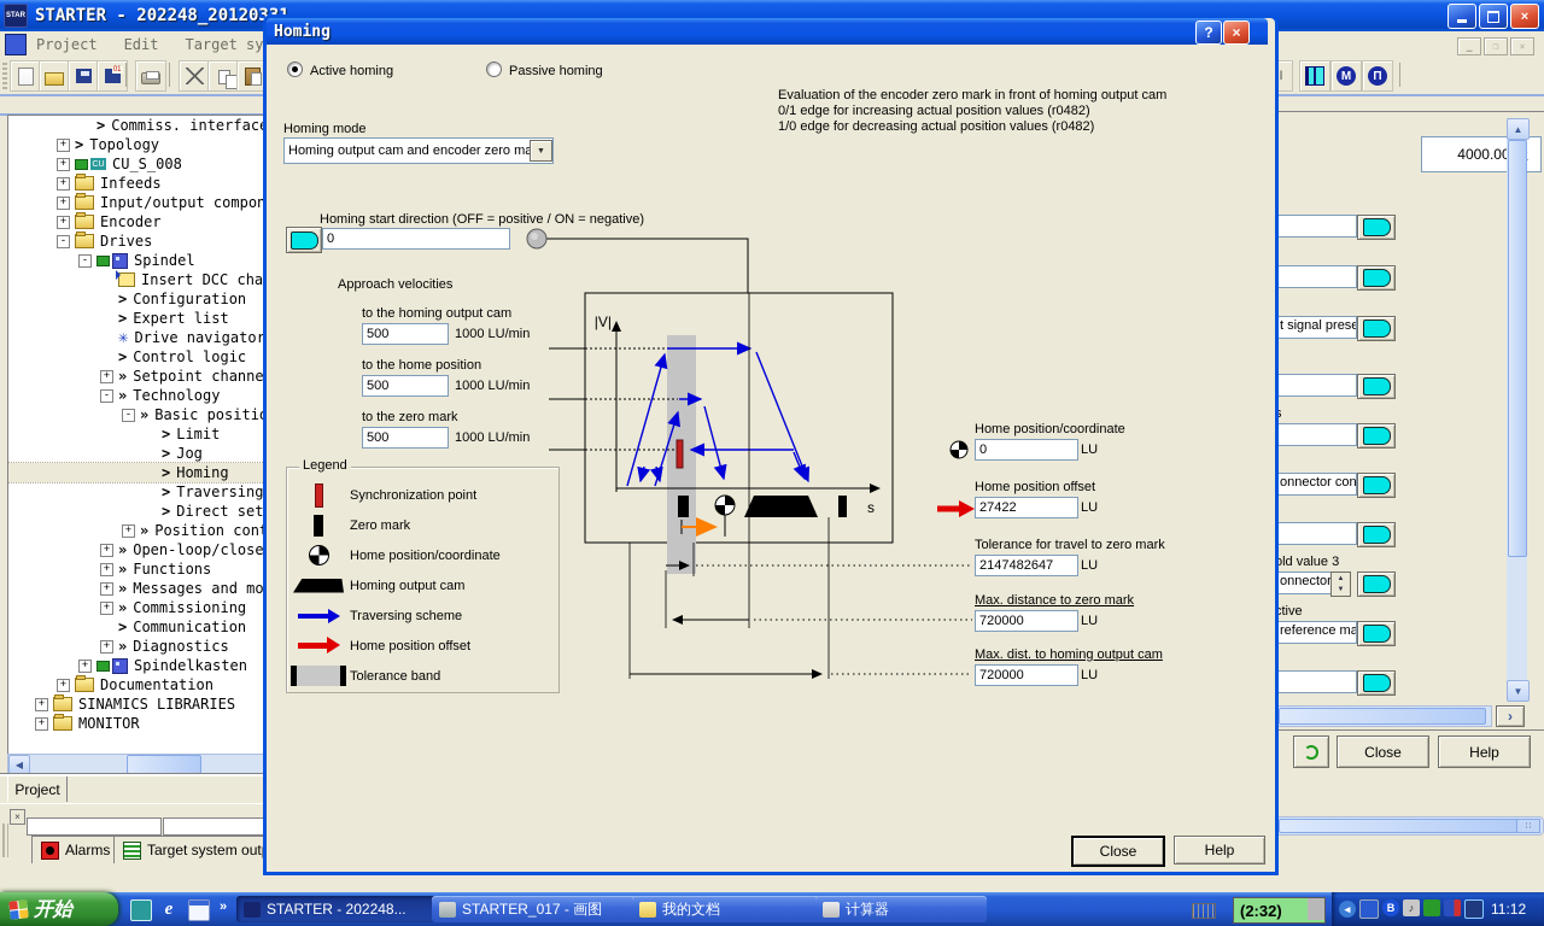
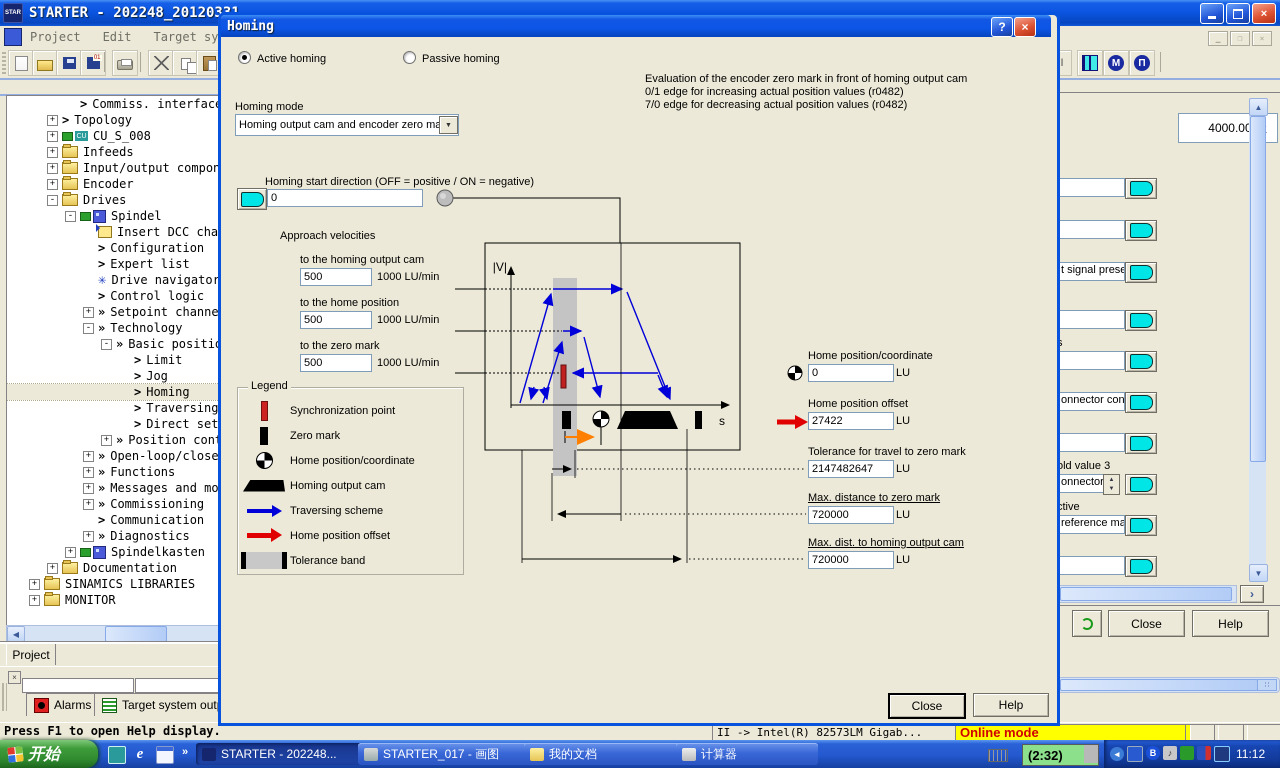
  STARTER - 202248_201203
  ×
  Project
  Edit
  ▁
  ❒
  ×
  I
  M
  Π
  >
  Commiss. interfac
  +
  >
  Topology
  +
  CU_S_008
  +
  Infeeds
  +
  Input/output compon
  +
  Encoder
  -
  Drives
  -
  Spindel
  Insert DCC cha
  >
  Configuration
  >
  Expert list
  ✳
  Drive navigator
  >
  Control logic
  +
  »
  Setpoint channe
  -
  »
  Technology
  -
  »
  Basic positi
  >
  Limit
  >
  Jog
  >
  Homing
  >
  Traversing
  >
  Direct set
  +
  »
  Position con
  +
  »
  Open-loop/close
  +
  »
  Functions
  +
  »
  Messages and mo
  +
  »
  Commissioning
  >
  Communication
  +
  »
  Diagnostics
  +
  Spindelkasten
  +
  Documentation
  +
  SINAMICS LIBRARIES
  +
  MONITOR
  ◀
  Project
  ×
  Alarms
  Target system out
  4000.0
  t signal prese
  onnector con
  old value 3
  onnector
  tive
  reference ma
  ▲
  ▼
  ›
  Close
  Help
+ Press F1 to open Help display.
+ II -> Intel(R) 82573LM Gigab...
+ Online mode
  |V|
  s
  Homing
  ?
  ×
  Active homing
  Passive homing
  Evaluation of the encoder zero mark in front of homing output cam
  0/1 edge for increasing actual position values (r0482)
- 1/0 edge for decreasing actual position values (r0482)
+ 7/0 edge for decreasing actual position values (r0482)
  Homing mode
  Homing output cam and encoder zero m
  Homing start direction (OFF = positive / ON = negative)
  0
  Approach velocities
  to the homing output cam
  500
  1000 LU/min
  to the home position
  500
  1000 LU/min
  to the zero mark
  500
  1000 LU/min
  Legend
  Synchronization point
  Zero mark
  Home position/coordinate
  Homing output cam
  Traversing scheme
  Home position offset
  Tolerance band
  Home position/coordinate
  0
  LU
  Home position offset
  27422
  LU
  Tolerance for travel to zero mark
  2147482647
  LU
  Max. distance to zero mark
  720000
  LU
  Max. dist. to homing output cam
  720000
  LU
  Close
  Help
  开始
  e
  »
  STARTER - 202248...
  STARTER_017 - 画图
  我的文档
  计算器
  (2:32)
  ◂
  B
  ♪
  11:12
